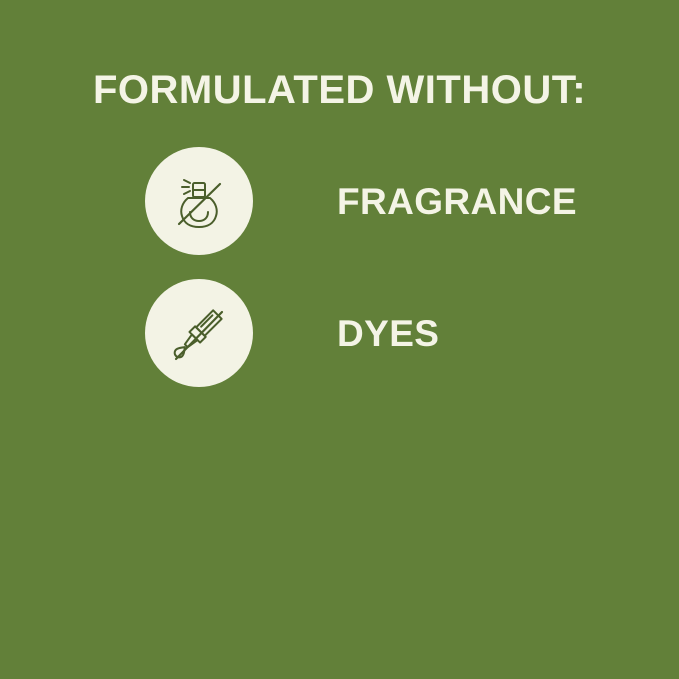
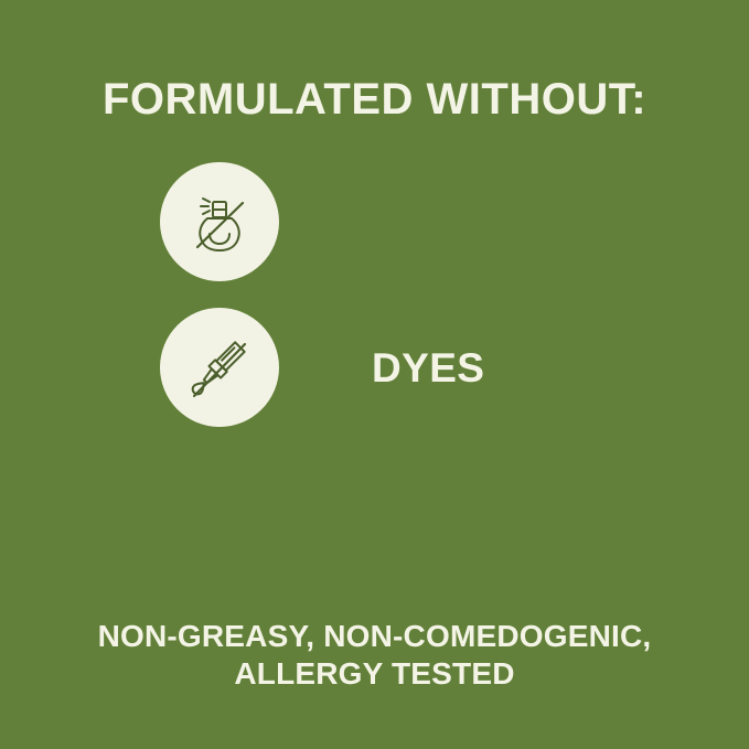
  FORMULATED WITHOUT:
- FRAGRANCE
  DYES
+ NON-GREASY, NON-COMEDOGENIC,
+ ALLERGY TESTED
